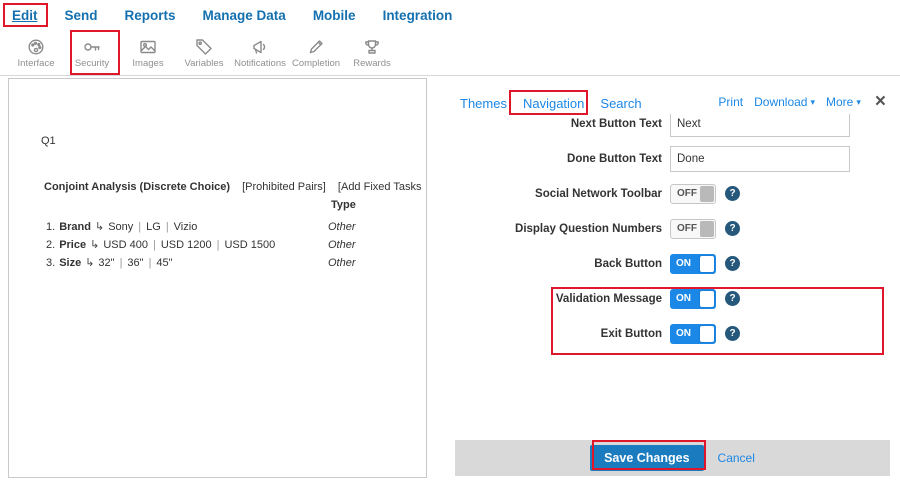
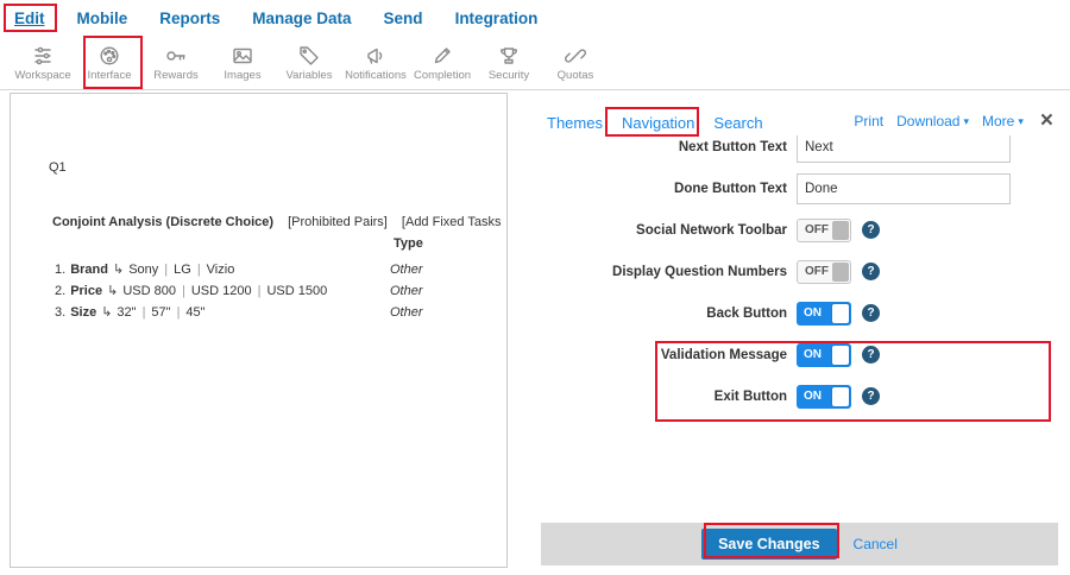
  Edit
- Send
+ Mobile
  Reports
  Manage Data
- Mobile
+ Send
  Integration
+ Workspace
  Interface
- Security
+ Rewards
  Images
  Variables
  Notifications
  Completion
- Rewards
+ Security
+ Quotas
  Q1
  Conjoint Analysis (Discrete Choice) [Prohibited Pairs] [Add Fixed Tasks
  Type
  1. Brand ↳ Sony | LG | Vizio
  Other
- 2. Price ↳ USD 400 | USD 1200 | USD 1500
+ 2. Price ↳ USD 800 | USD 1200 | USD 1500
  Other
- 3. Size ↳ 32" | 36" | 45"
+ 3. Size ↳ 32" | 57" | 45"
  Other
  Themes
  Navigation
  Search
  Print
  Download
  ▾
  More
  ▾
  ×
  Next Button Text
  Next
  Done Button Text
  Done
  Social Network Toolbar
  OFF
  ?
  Display Question Numbers
  OFF
  ?
  Back Button
  ON
  ?
  Validation Message
  ON
  ?
  Exit Button
  ON
  ?
  Save Changes
  Cancel
